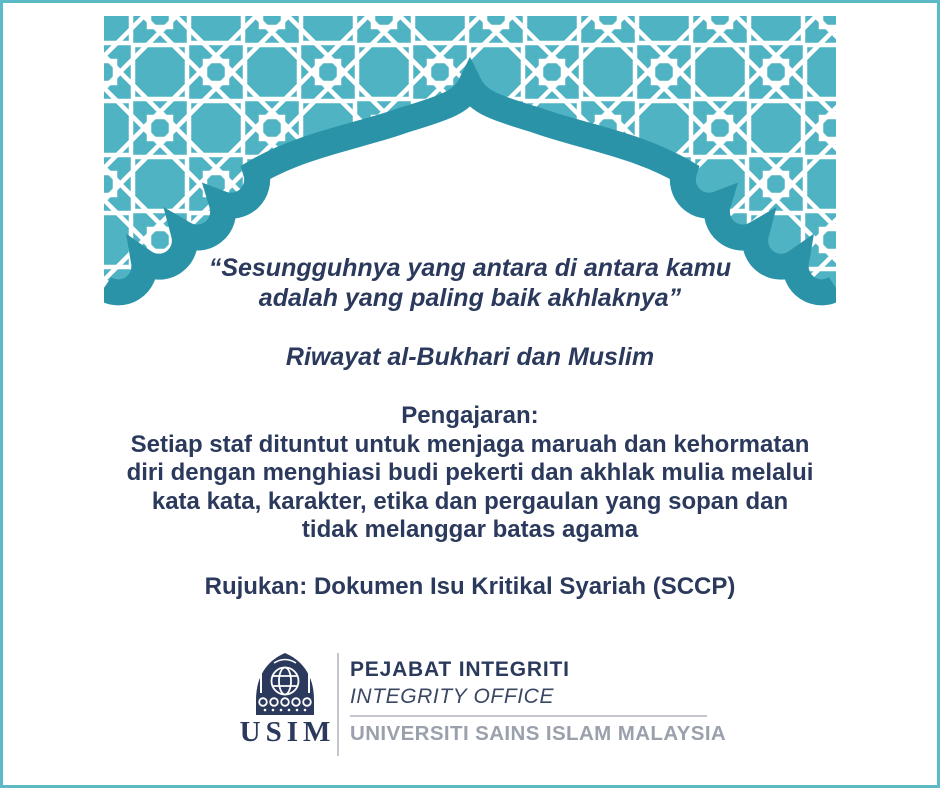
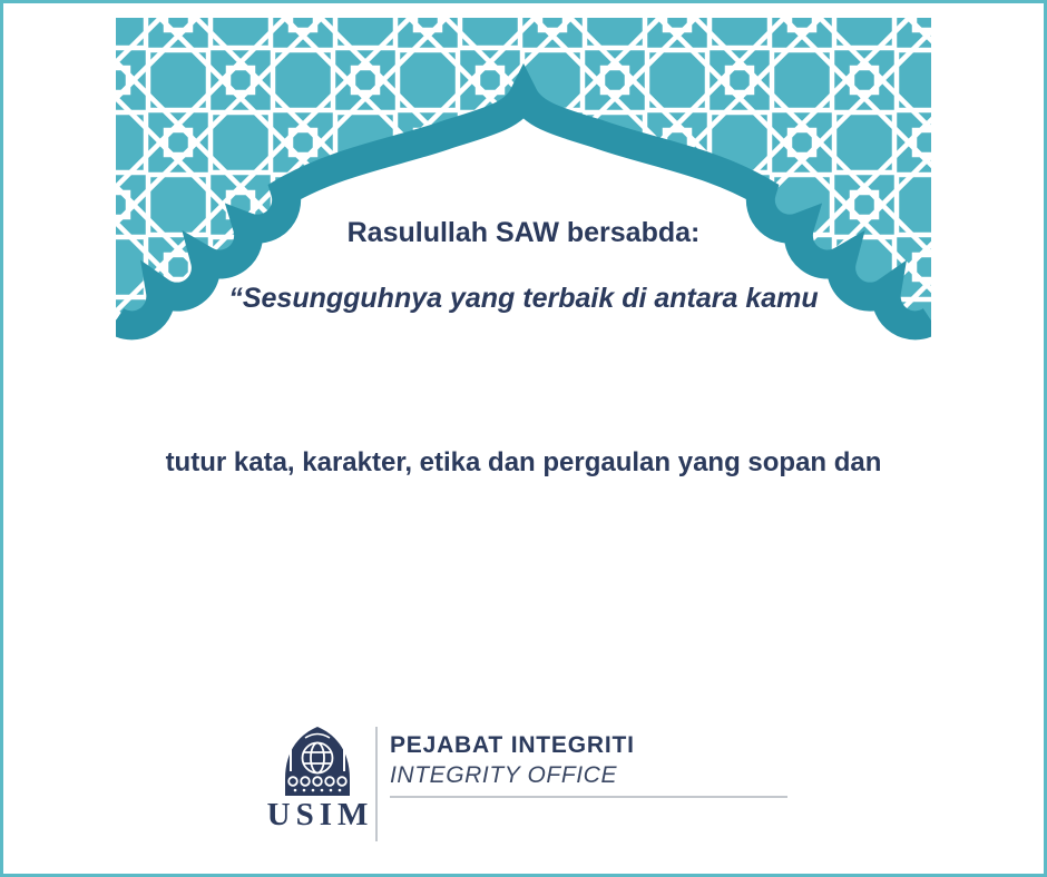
+ Rasulullah SAW bersabda:
- “Sesungguhnya yang antara di antara kamu
+ “Sesungguhnya yang terbaik di antara kamu
- adalah yang paling baik akhlaknya”
- Riwayat al-Bukhari dan Muslim
- Pengajaran:
- Setiap staf dituntut untuk menjaga maruah dan kehormatan
- diri dengan menghiasi budi pekerti dan akhlak mulia melalui
- kata kata, karakter, etika dan pergaulan yang sopan dan
+ tutur kata, karakter, etika dan pergaulan yang sopan dan
- tidak melanggar batas agama
- Rujukan: Dokumen Isu Kritikal Syariah (SCCP)
  USIM
  PEJABAT INTEGRITI
  INTEGRITY OFFICE
- UNIVERSITI SAINS ISLAM MALAYSIA
